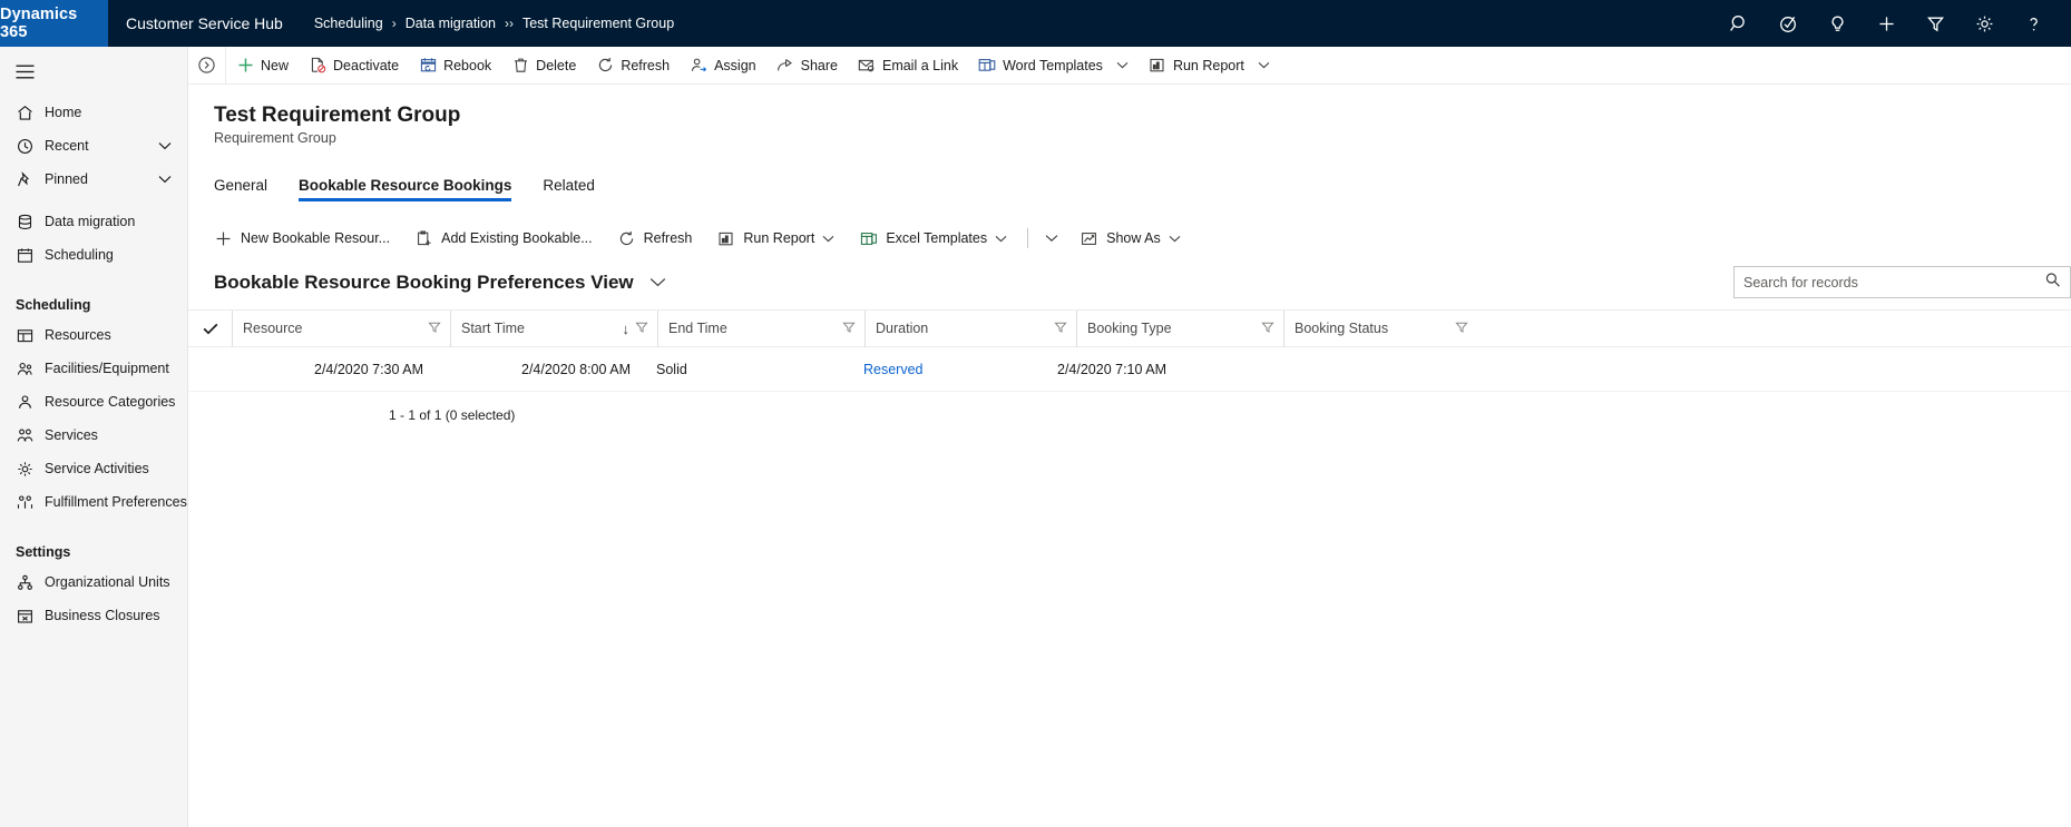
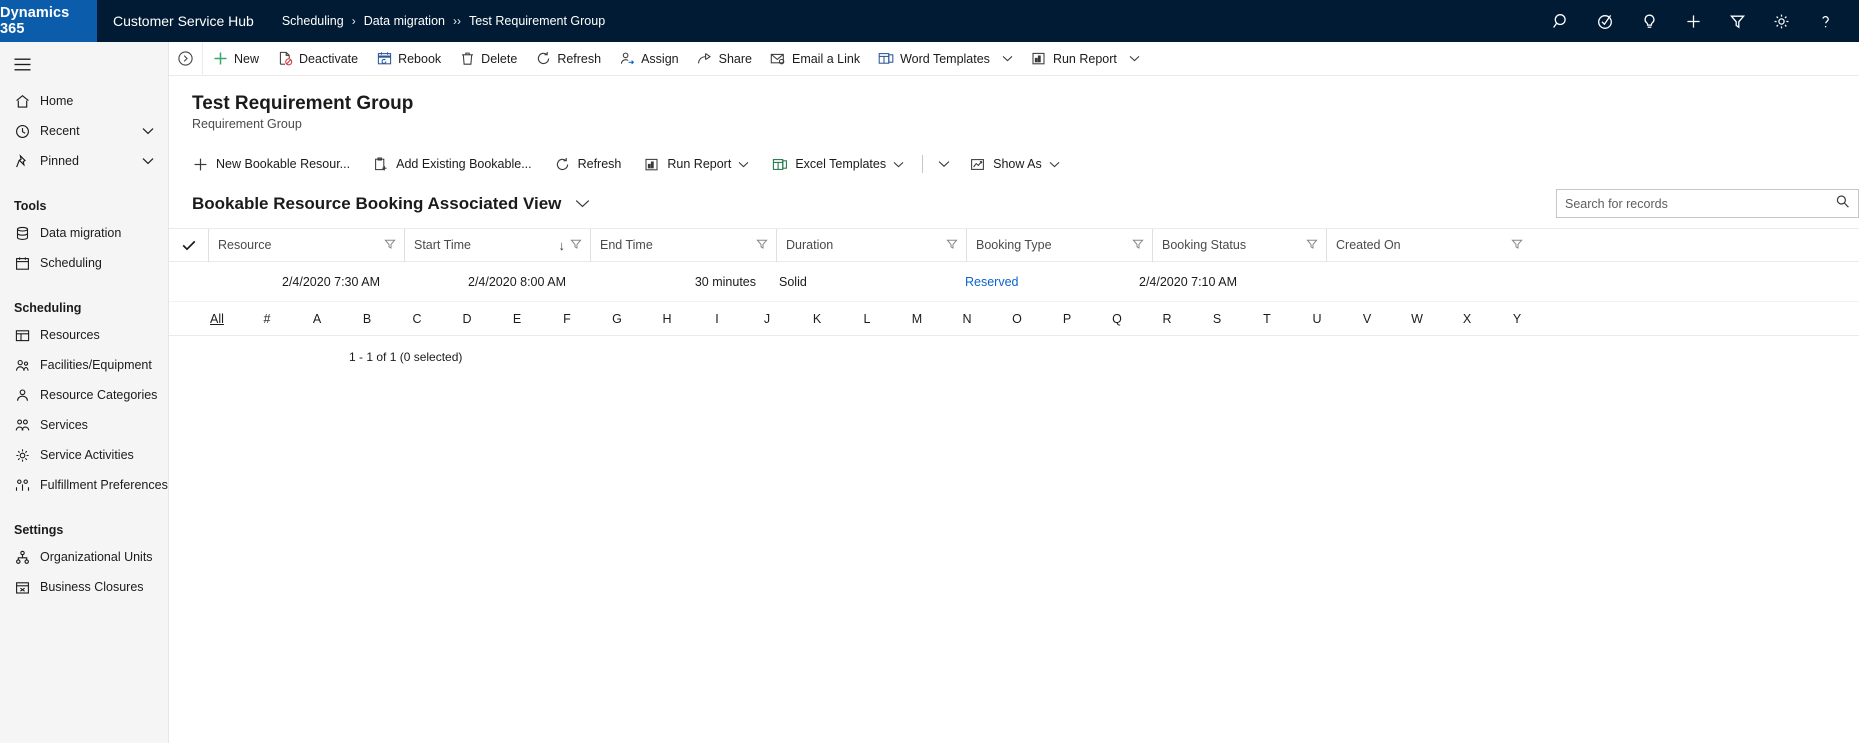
  Dynamics 365
  Customer Service Hub
  Scheduling
  ›
  Data migration
  ››
  Test Requirement Group
  Home
  Recent
  Pinned
+ Tools
  Data migration
  Scheduling
  Scheduling
  Resources
  Facilities/Equipment
  Resource Categories
  Services
  Service Activities
  Fulfillment Preferences
  Settings
  Organizational Units
  Business Closures
  New
  Deactivate
  Rebook
  Delete
  Refresh
  Assign
  Share
  Email a Link
  Word Templates
  Run Report
  Test Requirement Group
  Requirement Group
- General
- Bookable Resource Bookings
- Related
  New Bookable Resour...
  Add Existing Bookable...
  Refresh
  Run Report
  Excel Templates
  Show As
- Bookable Resource Booking Preferences View
+ Bookable Resource Booking Associated View
  Search for records
  Resource
  Start Time
  ↓
  End Time
  Duration
  Booking Type
  Booking Status
+ Created On
  2/4/2020 7:30 AM
  2/4/2020 8:00 AM
+ 30 minutes
  Solid
  Reserved
  2/4/2020 7:10 AM
+ All
+ #
+ A
+ B
+ C
+ D
+ E
+ F
+ G
+ H
+ I
+ J
+ K
+ L
+ M
+ N
+ O
+ P
+ Q
+ R
+ S
+ T
+ U
+ V
+ W
+ X
+ Y
  1 - 1 of 1 (0 selected)
